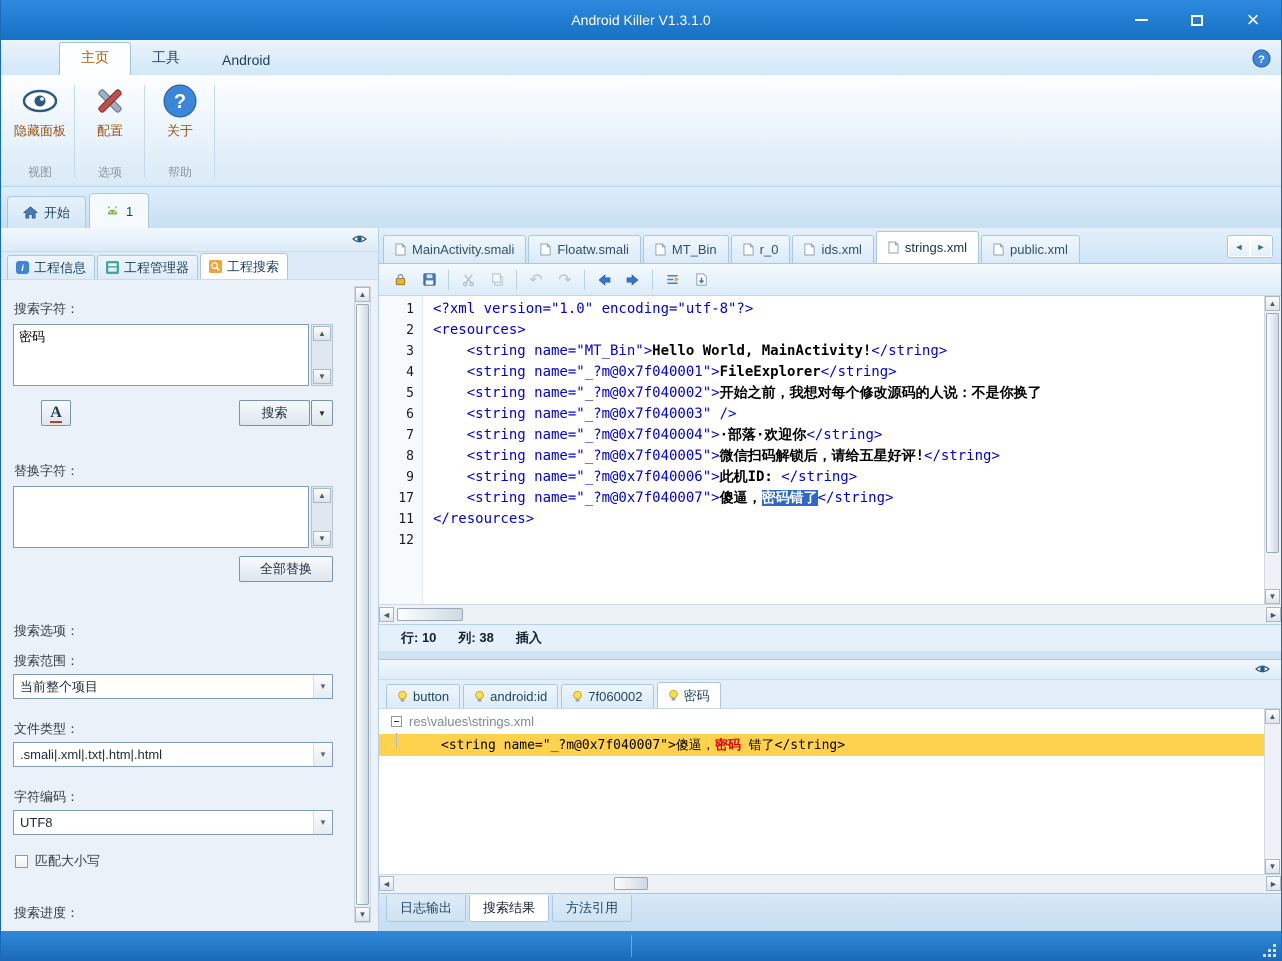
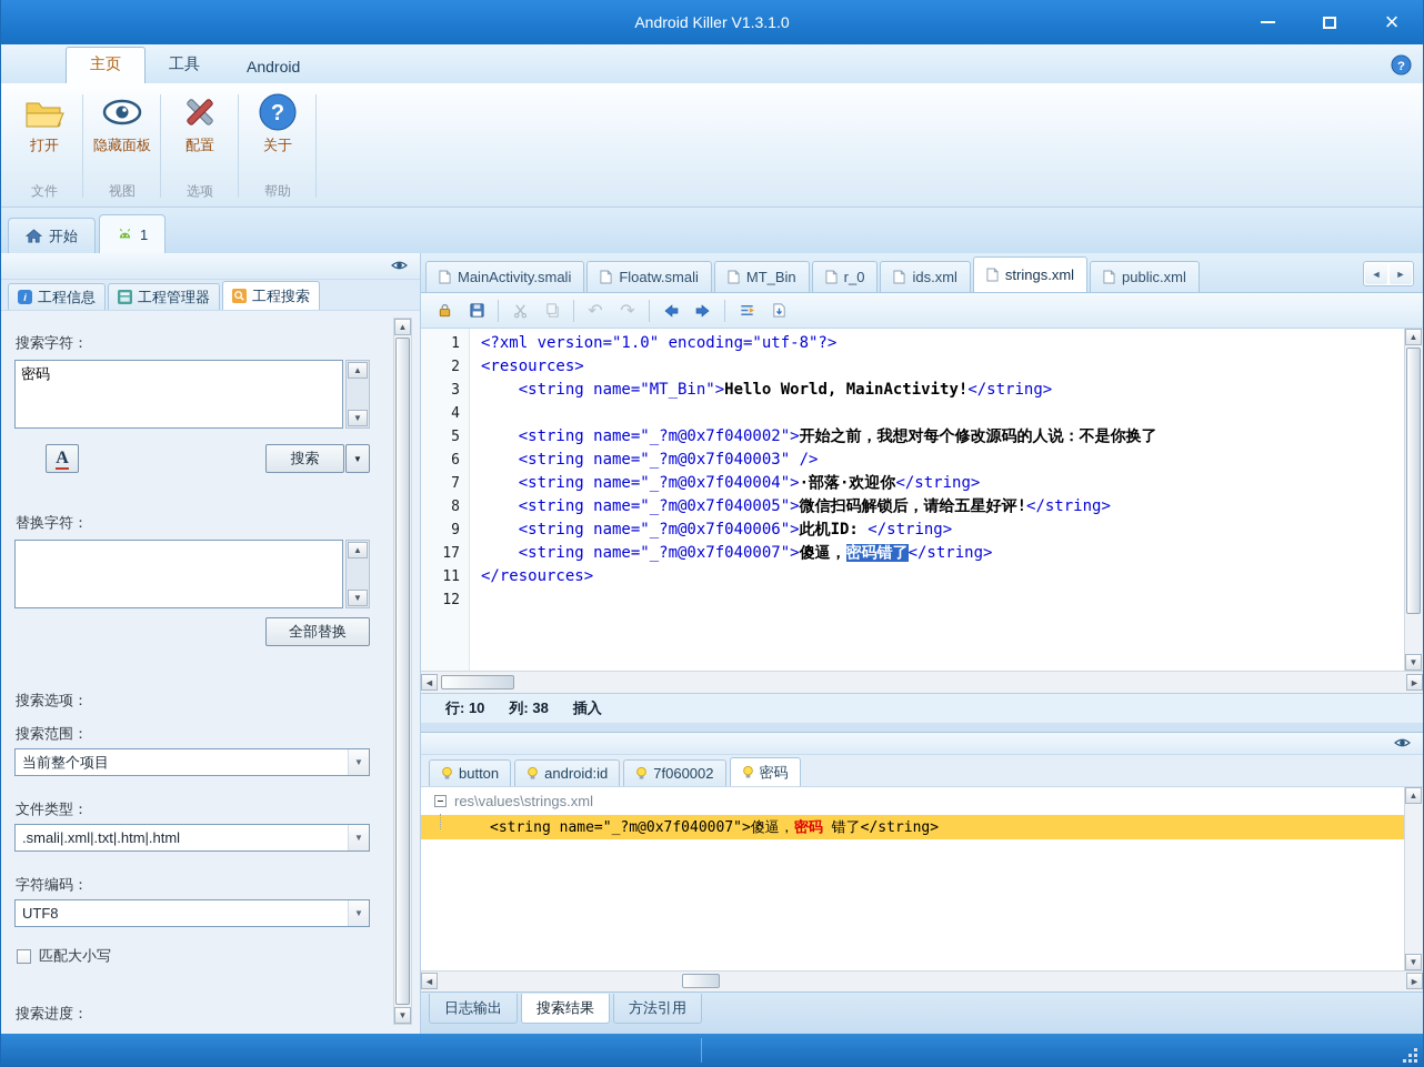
  Android Killer V1.3.1.0
  主页
  工具
  Android
  ?
+ 打开
+ 文件
  隐藏面板
  视图
  配置
  选项
  ?
  关于
  帮助
  开始
  1
  i
  工程信息
  工程管理器
  工程搜索
  搜索字符：
  密码
  搜索
  替换字符：
  全部替换
  搜索选项：
  搜索范围：
  当前整个项目
  文件类型：
  .smali|.xml|.txt|.htm|.html
  字符编码：
  UTF8
  匹配大小写
  搜索进度：
  MainActivity.smali
  Floatw.smali
  MT_Bin
  r_0
  ids.xml
  strings.xml
  public.xml
  1
  <?xml version="1.0" encoding="utf-8"?>
  2
  <resources>
  3
  <string name="MT_Bin">Hello World, MainActivity!</string>
  4
- <string name="_?m@0x7f040001">FileExplorer</string>
  5
  <string name="_?m@0x7f040002">开始之前，我想对每个修改源码的人说：不是你换了
  6
  <string name="_?m@0x7f040003" />
  7
  <string name="_?m@0x7f040004">·部落·欢迎你</string>
  8
  <string name="_?m@0x7f040005">微信扫码解锁后，请给五星好评!</string>
  9
  <string name="_?m@0x7f040006">此机ID: </string>
  17
  <string name="_?m@0x7f040007">傻逼，密码错了</string>
  11
  </resources>
  12
  行: 10
  列: 38
  插入
  button
  android:id
  7f060002
  密码
  res\values\strings.xml
  <string name="_?m@0x7f040007">傻逼，
  密码
  错了</string>
  日志输出
  搜索结果
  方法引用
